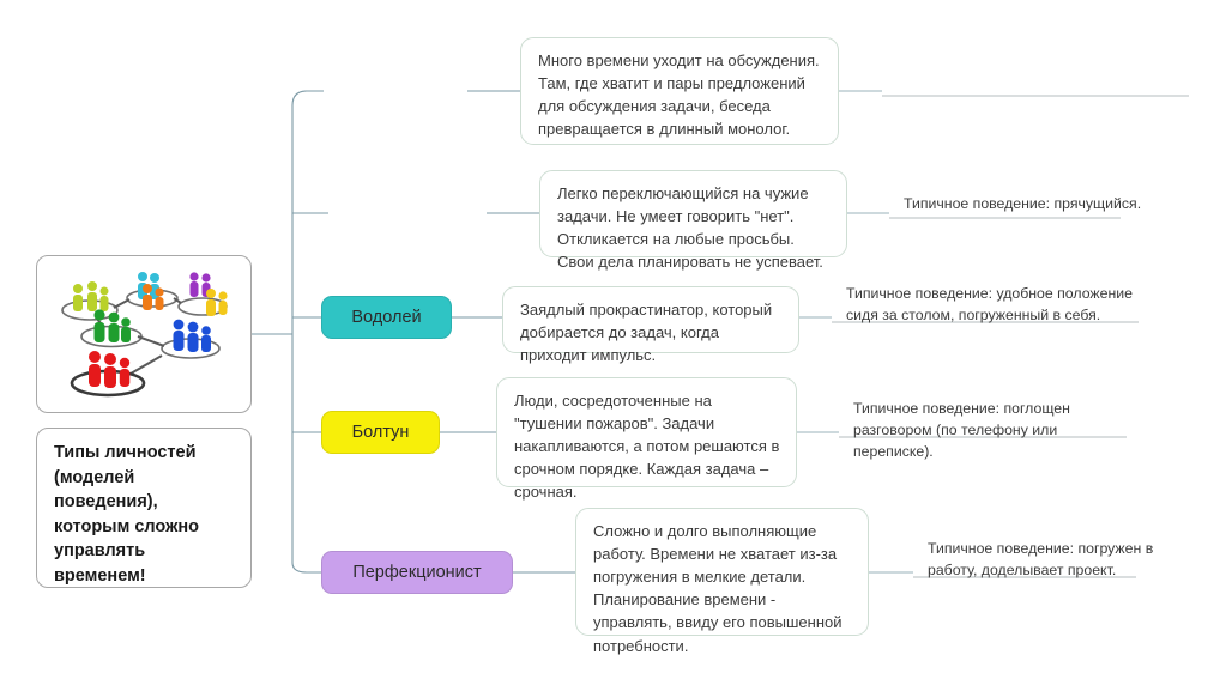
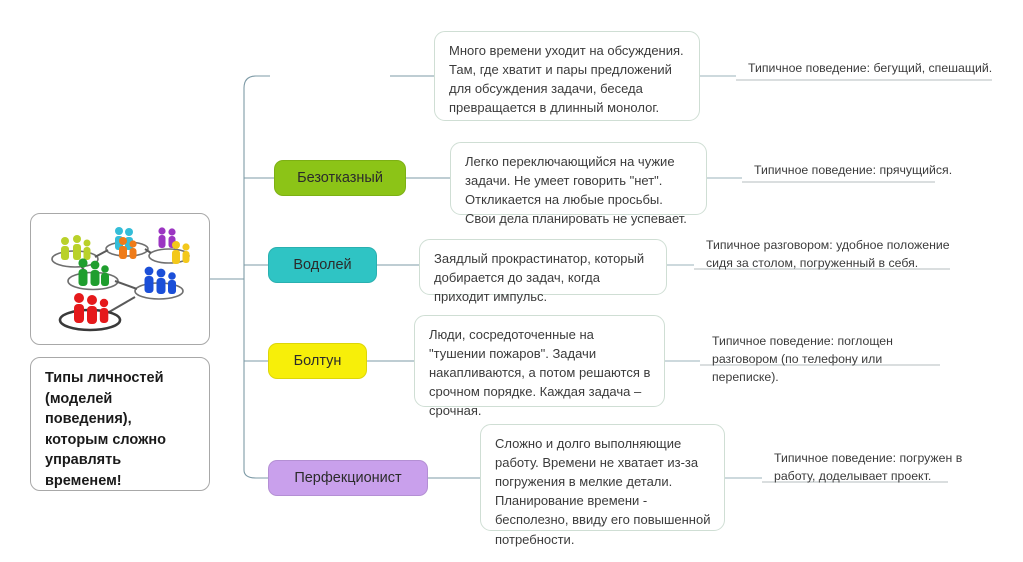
  Типы личностей (моделей поведения), которым сложно управлять временем!
  Много времени уходит на обсуждения. Там, где хватит и пары предложений для обсуждения задачи, беседа превращается в длинный монолог.
+ Типичное поведение: бегущий, спешащий.
+ Безотказный
  Легко переключающийся на чужие задачи. Не умеет говорить "нет". Откликается на любые просьбы. Свои дела планировать не успевает.
  Типичное поведение: прячущийся.
  Водолей
  Заядлый прокрастинатор, который добирается до задач, когда приходит импульс.
- Типичное поведение: удобное положение сидя за столом, погруженный в себя.
+ Типичное разговором: удобное положение сидя за столом, погруженный в себя.
  Болтун
  Люди, сосредоточенные на "тушении пожаров". Задачи накапливаются, а потом решаются в срочном порядке. Каждая задача – срочная.
  Типичное поведение: поглощен разговором (по телефону или переписке).
  Перфекционист
- Сложно и долго выполняющие работу. Времени не хватает из-за погружения в мелкие детали. Планирование времени - управлять, ввиду его повышенной потребности.
+ Сложно и долго выполняющие работу. Времени не хватает из-за погружения в мелкие детали. Планирование времени - бесполезно, ввиду его повышенной потребности.
  Типичное поведение: погружен в работу, доделывает проект.
